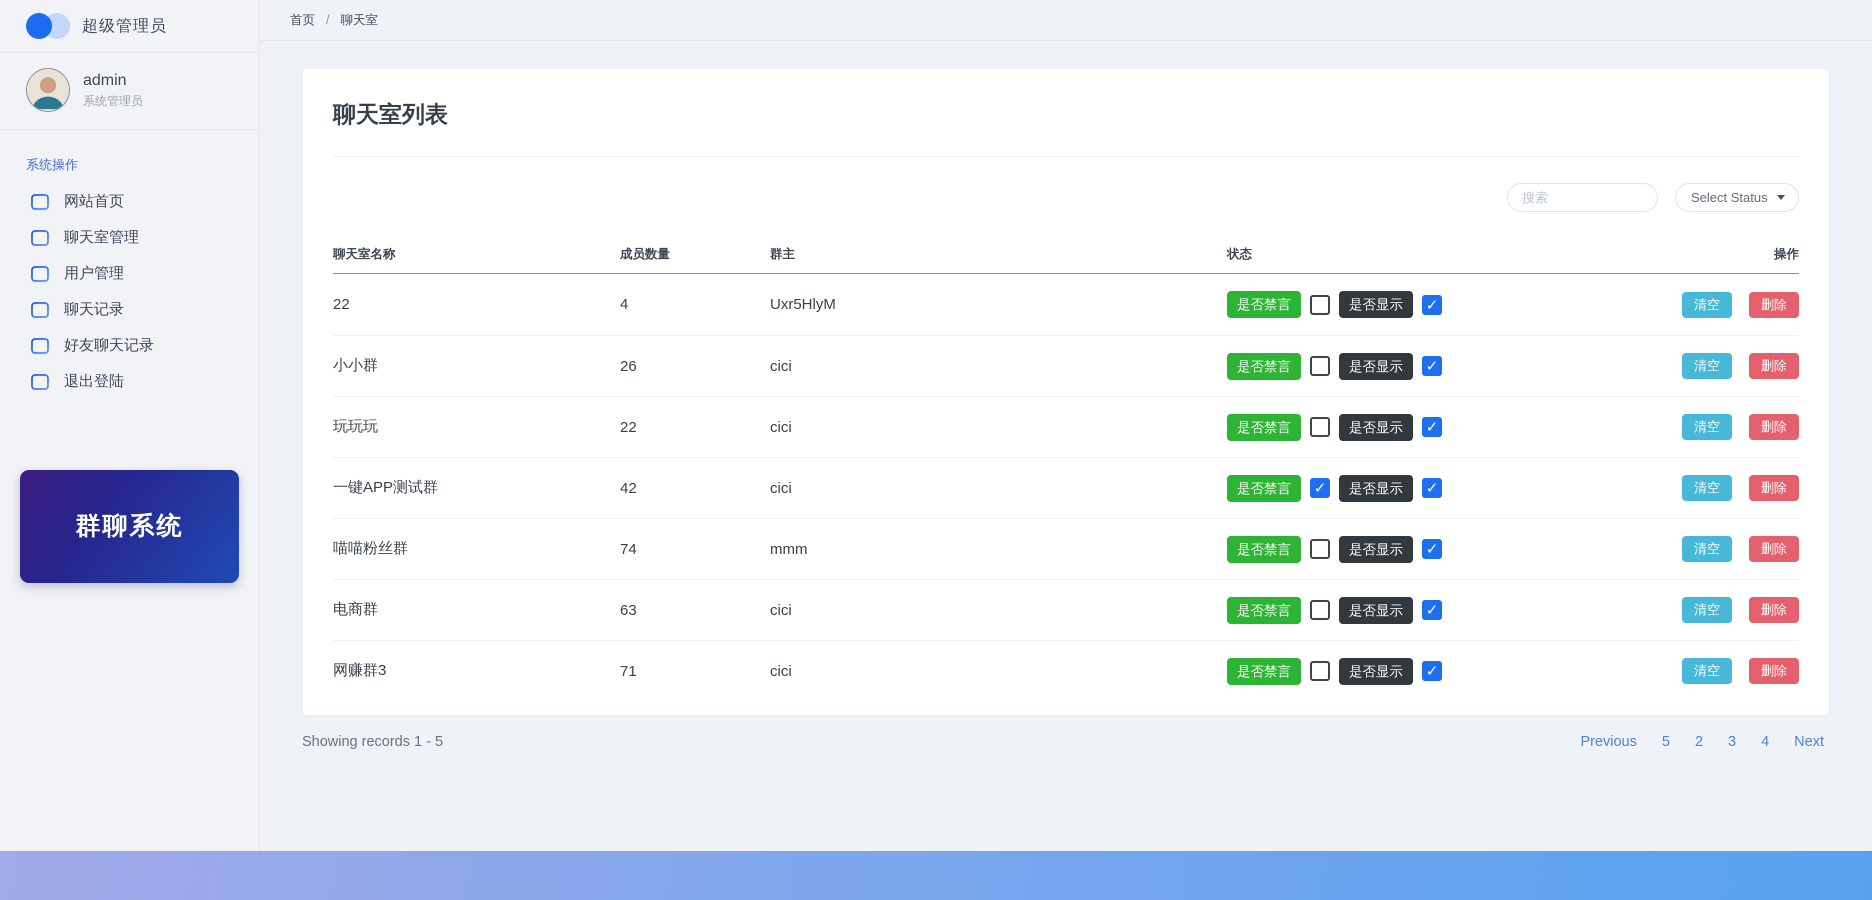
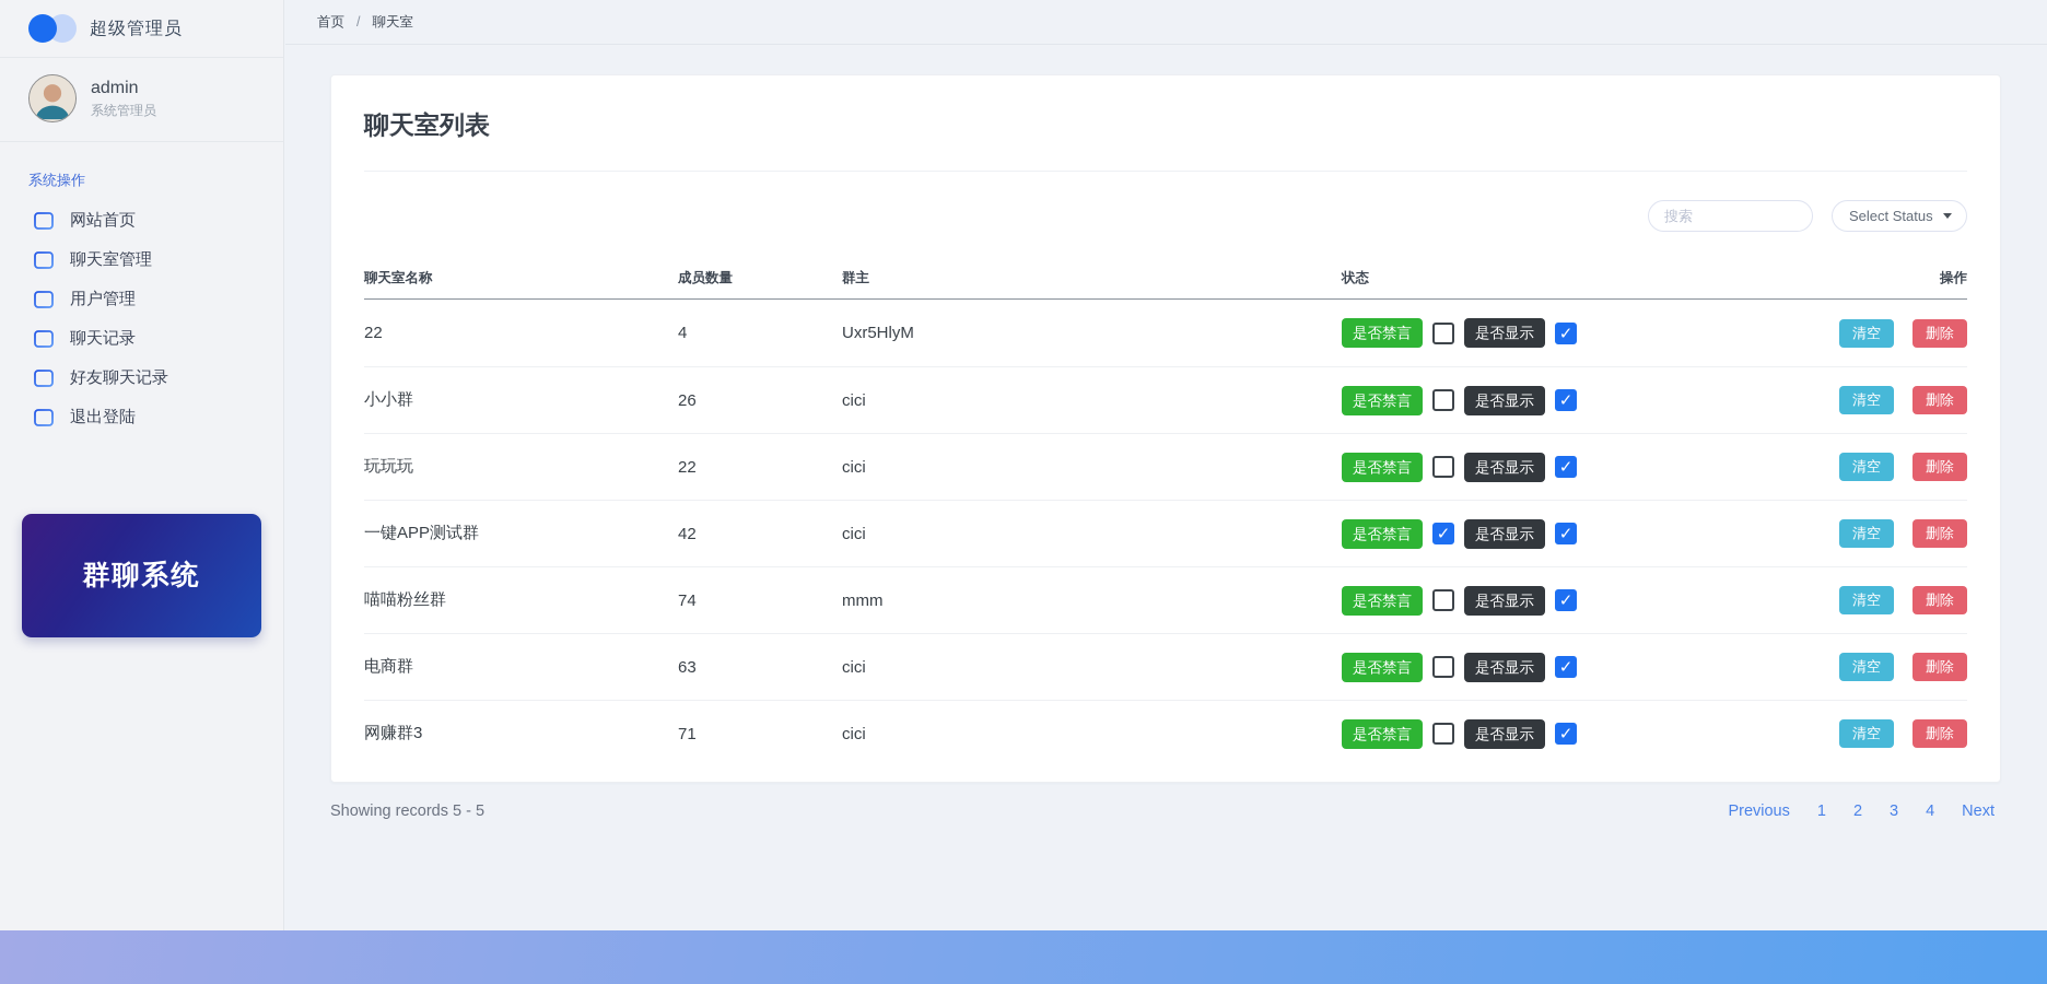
  超级管理员
  admin
  系统管理员
  系统操作
  网站首页
  聊天室管理
  用户管理
  聊天记录
  好友聊天记录
  退出登陆
  群聊系统
  首页
  /
  聊天室
  聊天室列表
  搜索
  Select Status
  聊天室名称
  成员数量
  群主
  状态
  操作
  22
  4
  Uxr5HlyM
  是否禁言
  是否显示
  清空
  删除
  小小群
  26
  cici
  是否禁言
  是否显示
  清空
  删除
  玩玩玩
  22
  cici
  是否禁言
  是否显示
  清空
  删除
  一键APP测试群
  42
  cici
  是否禁言
  是否显示
  清空
  删除
  喵喵粉丝群
  74
  mmm
  是否禁言
  是否显示
  清空
  删除
  电商群
  63
  cici
  是否禁言
  是否显示
  清空
  删除
  网赚群3
  71
  cici
  是否禁言
  是否显示
  清空
  删除
- Showing records 1 - 5
+ Showing records 5 - 5
  Previous
- 5
+ 1
  2
  3
  4
  Next
